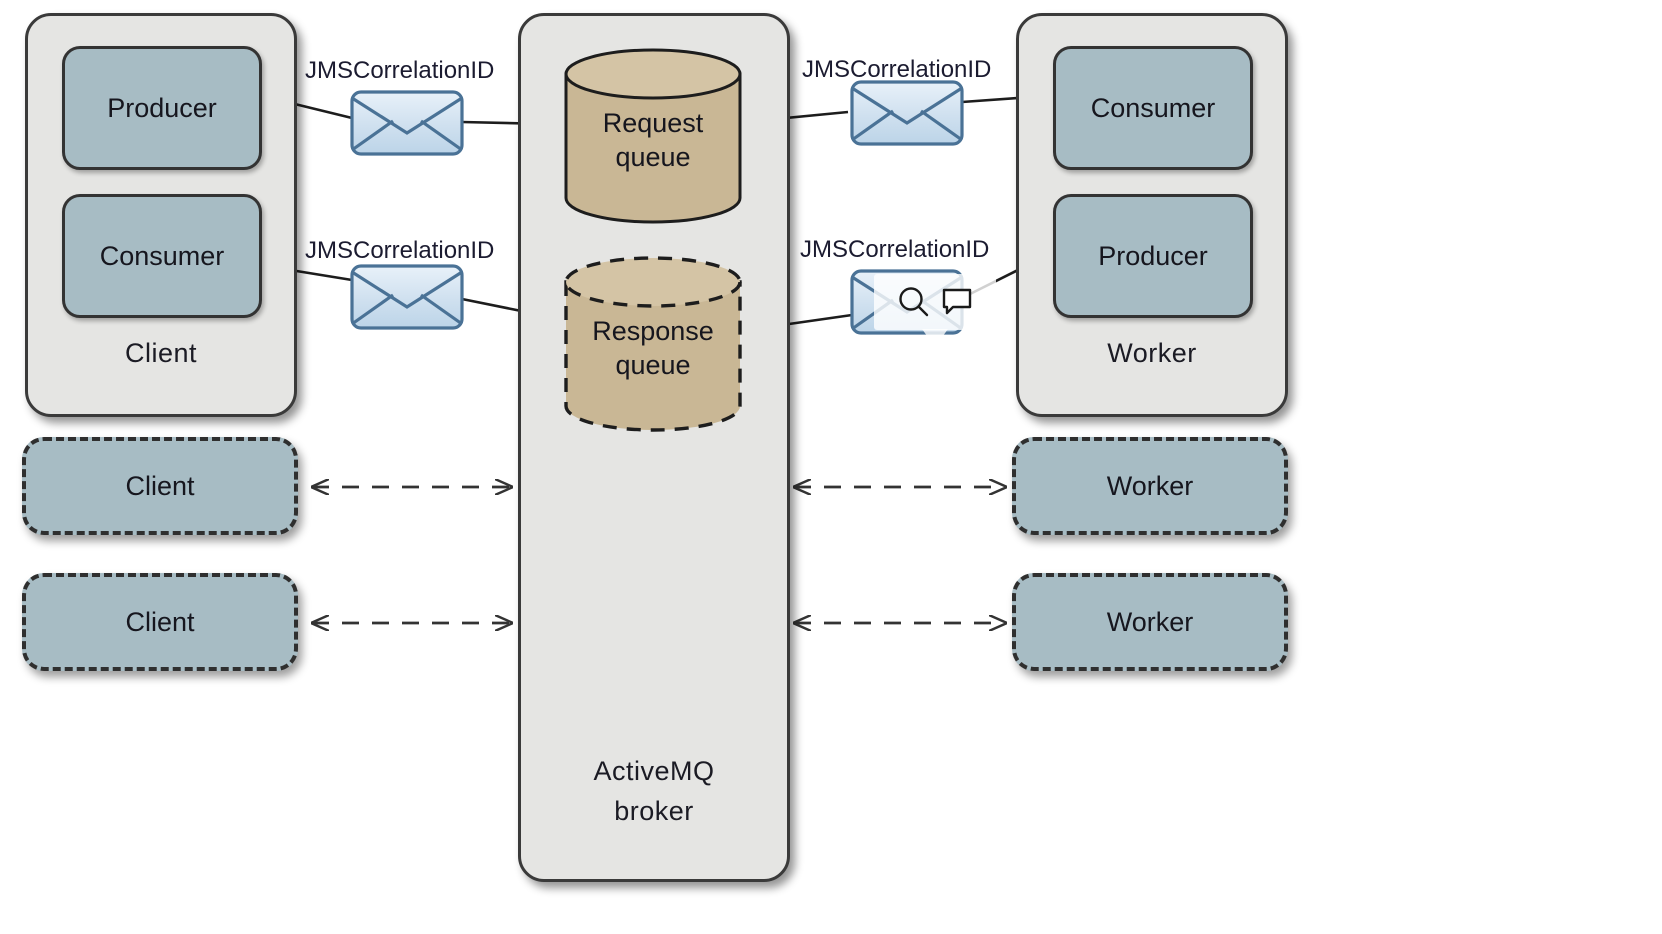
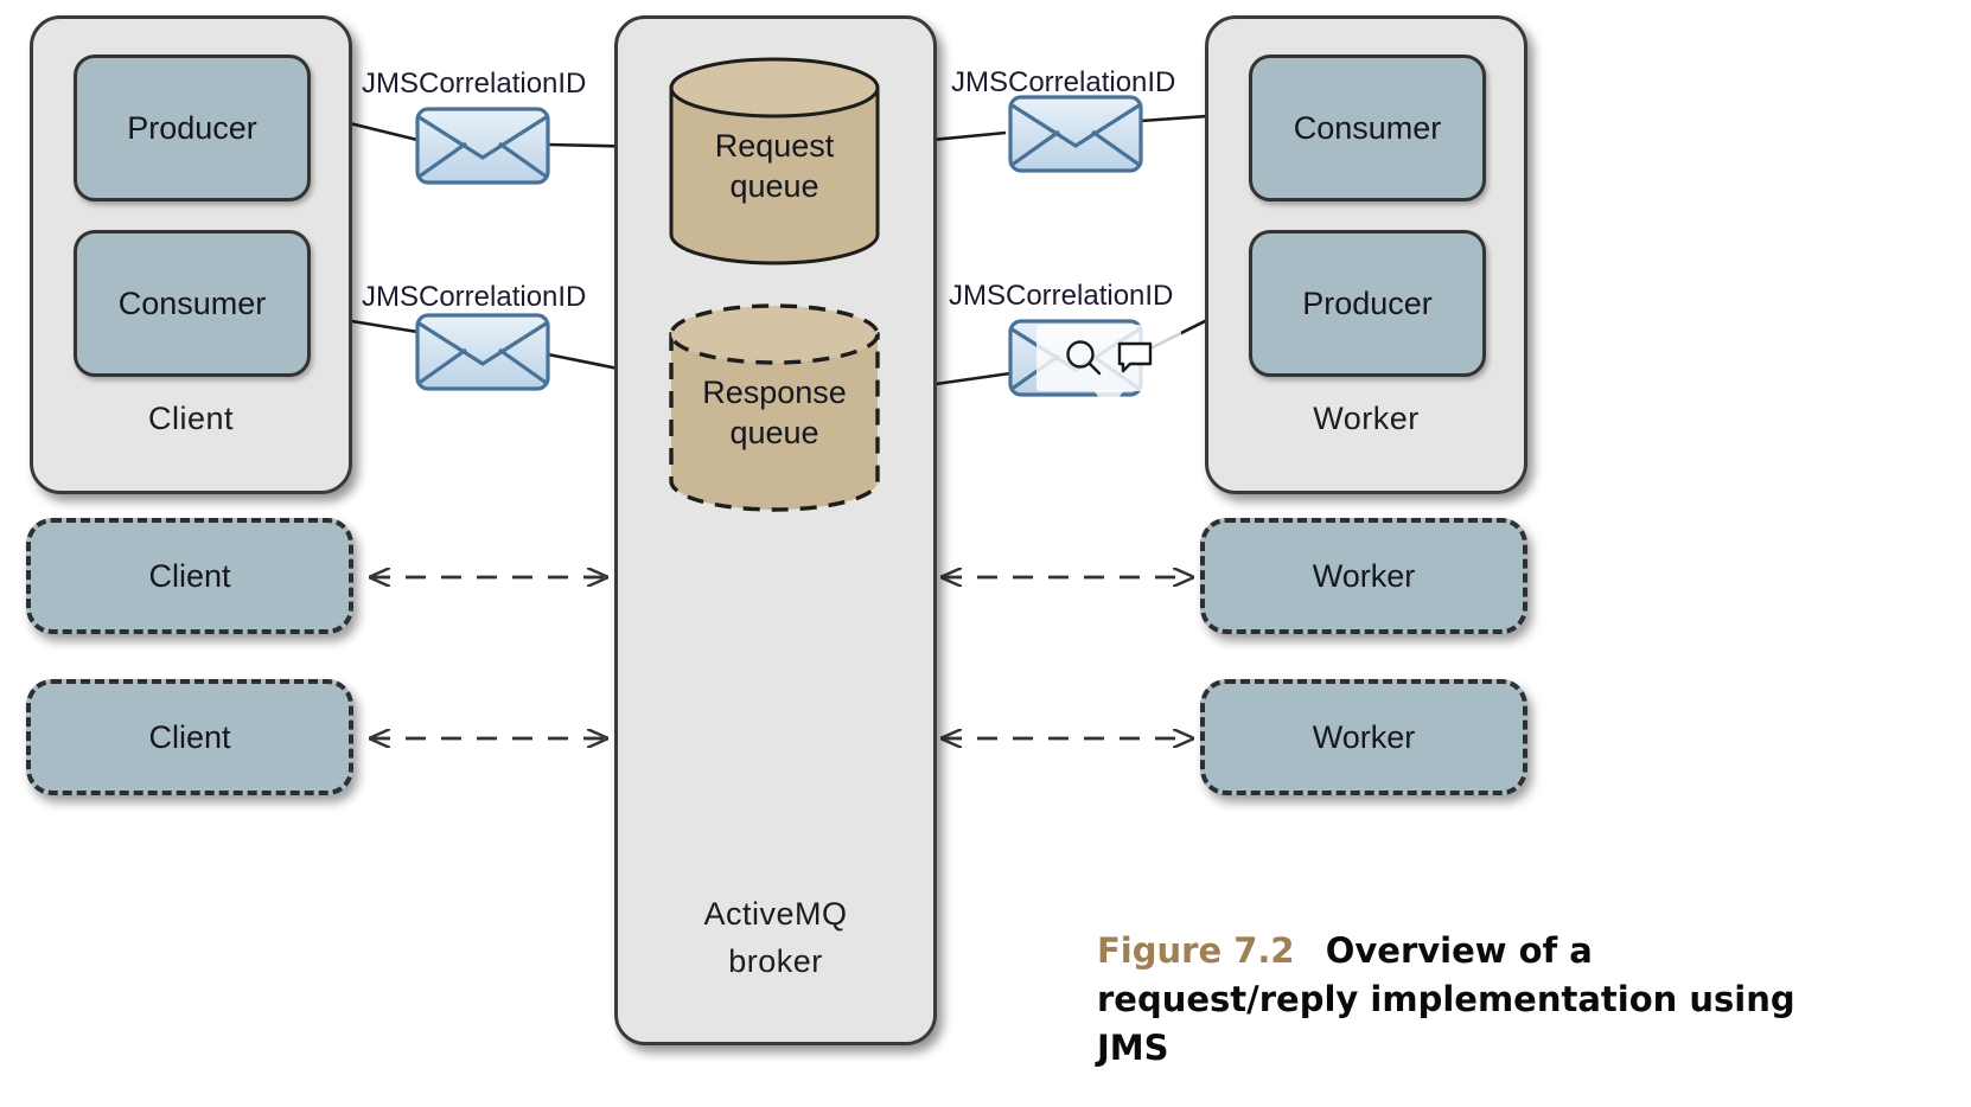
  Producer
  Consumer
  Client
  Request
  queue
  Response
  queue
  ActiveMQ
  broker
  Consumer
  Producer
  Worker
  Client
  Client
  Worker
  Worker
  JMSCorrelationID
  JMSCorrelationID
  JMSCorrelationID
  JMSCorrelationID
+ Figure 7.2 Overview of a request/reply implementation using JMS
